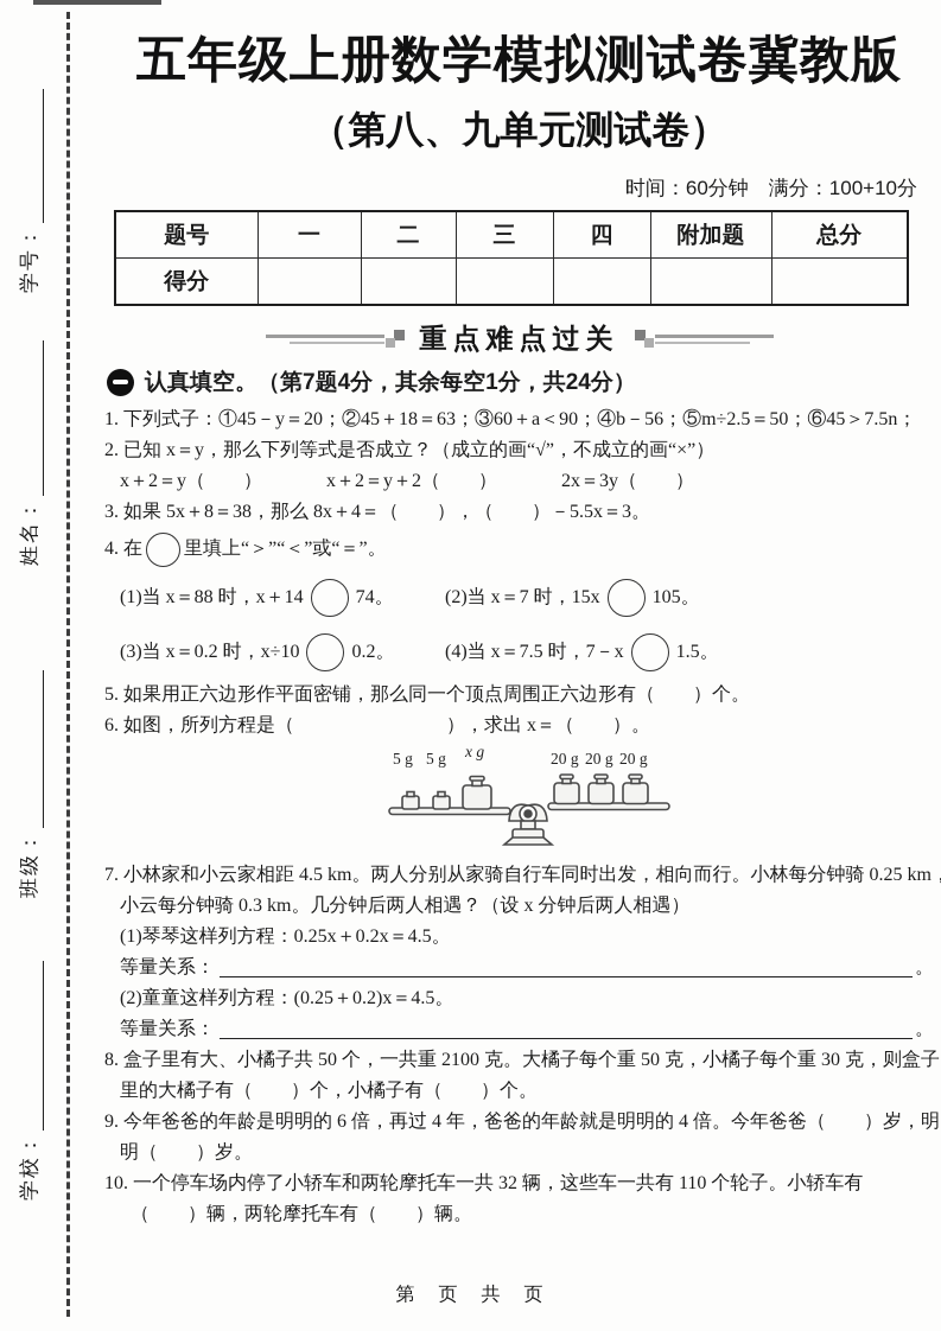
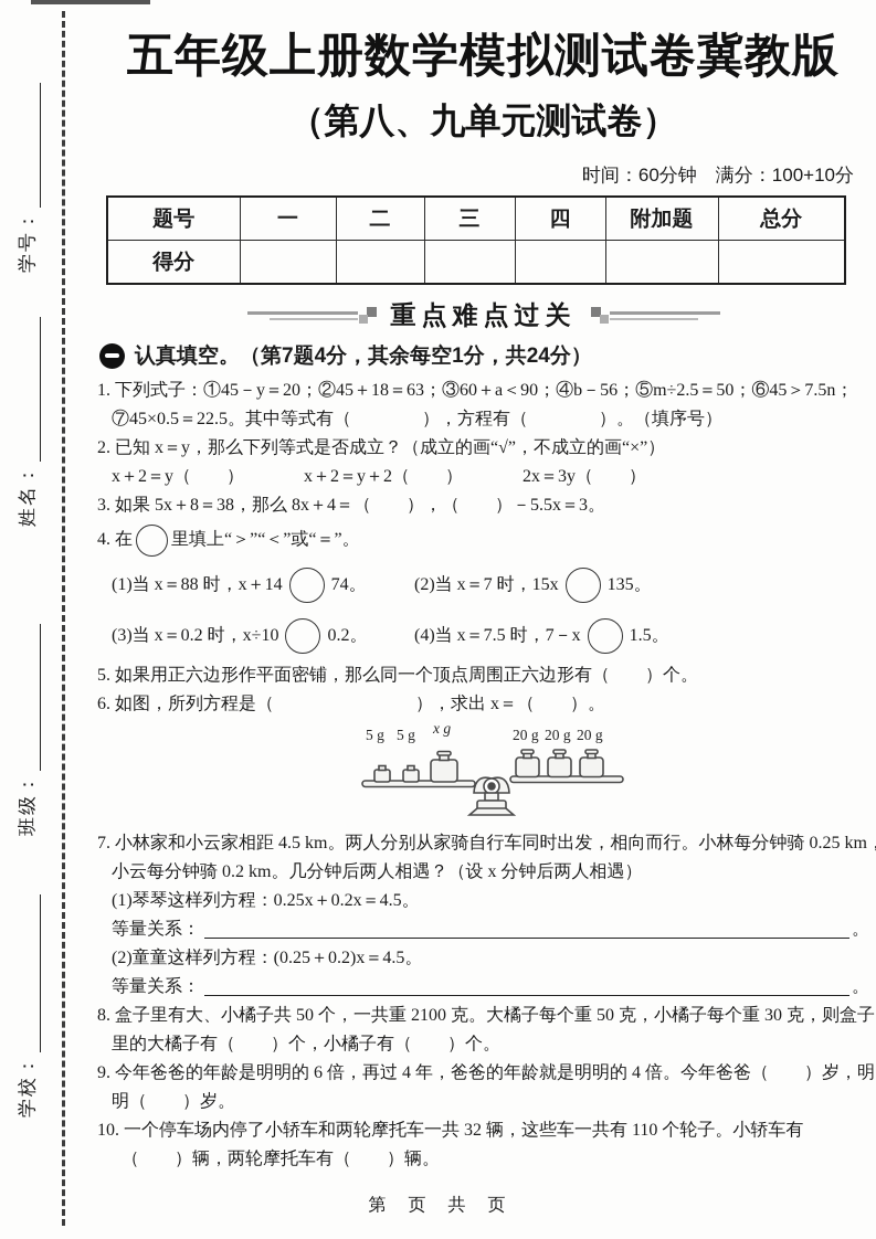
  五年级上册数学模拟测试卷冀教版
  （第八、九单元测试卷）
  时间：60分钟 满分：100+10分
  题号	一	二	三	四	附加题	总分
  得分
  重点难点过关
  认真填空。（第7题4分，其余每空1分，共24分）
  1. 下列式子：①45－y＝20；②45＋18＝63；③60＋a＜90；④b－56；⑤m÷2.5＝50；⑥45＞7.5n；
+ ⑦45×0.5＝22.5。其中等式有（ ），方程有（ ）。（填序号）
  2. 已知 x＝y，那么下列等式是否成立？（成立的画“√”，不成立的画“×”）
  x＋2＝y（ ） x＋2＝y＋2（ ） 2x＝3y（ ）
  3. 如果 5x＋8＝38，那么 8x＋4＝（ ），（ ）－5.5x＝3。
  4. 在
  里填上“＞”“＜”或“＝”。
  (1)当 x＝88 时，x＋14
  74。
  (2)当 x＝7 时，15x
- 105。
+ 135。
  (3)当 x＝0.2 时，x÷10
  0.2。
  (4)当 x＝7.5 时，7－x
  1.5。
  5. 如果用正六边形作平面密铺，那么同一个顶点周围正六边形有（ ）个。
  6. 如图，所列方程是（ ），求出 x＝（ ）。
  5 g
  5 g
  x g
  20 g
  20 g
  20 g
  7. 小林家和小云家相距 4.5 km。两人分别从家骑自行车同时出发，相向而行。小林每分钟骑 0.25 km
- 小云每分钟骑 0.3 km。几分钟后两人相遇？（设 x 分钟后两人相遇）
+ 小云每分钟骑 0.2 km。几分钟后两人相遇？（设 x 分钟后两人相遇）
  (1)琴琴这样列方程：0.25x＋0.2x＝4.5。
  等量关系：
  。
  (2)童童这样列方程：(0.25＋0.2)x＝4.5。
  等量关系：
  。
  8. 盒子里有大、小橘子共 50 个，一共重 2100 克。大橘子每个重 50 克，小橘子每个重 30 克，则盒子
  里的大橘子有（ ）个，小橘子有（ ）个。
  9. 今年爸爸的年龄是明明的 6 倍，再过 4 年，爸爸的年龄就是明明的 4 倍。今年爸爸（ ）岁，明
  明（ ）岁。
  10. 一个停车场内停了小轿车和两轮摩托车一共 32 辆，这些车一共有 110 个轮子。小轿车有
  （ ）辆，两轮摩托车有（ ）辆。
  第 页 共 页
